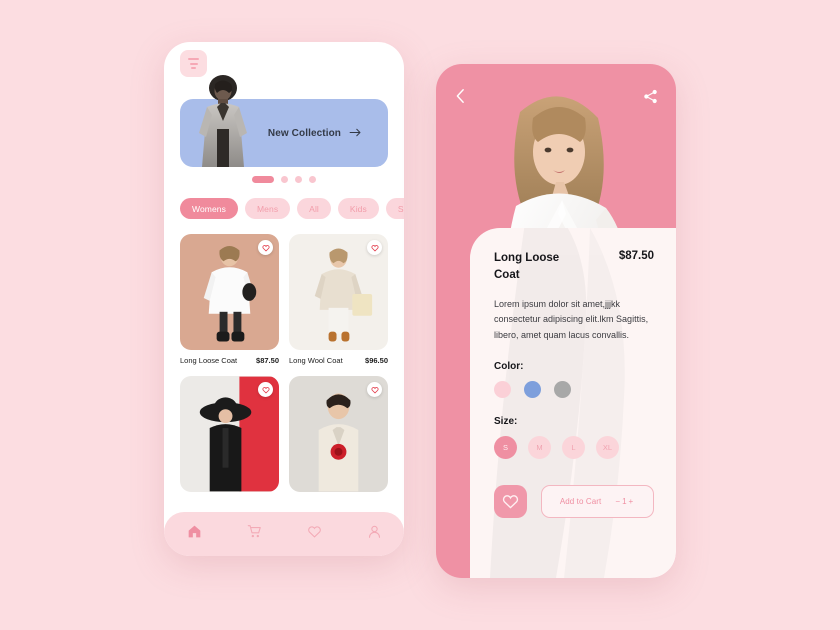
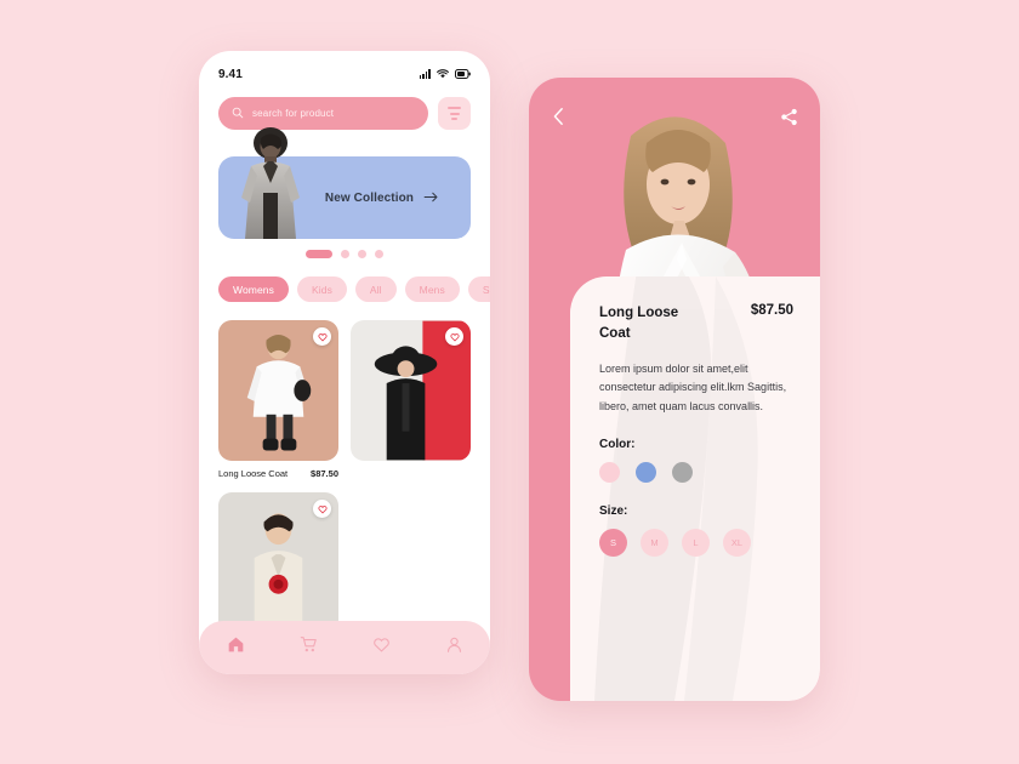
+ 9.41
+ search for product
  New Collection
  Womens
- Mens
+ Kids
  All
- Kids
+ Mens
  Long Loose Coat
  $87.50
- Long Wool Coat
- $96.50
  Long Loose Coat
  $87.50
- Lorem ipsum dolor sit amet,jjjkk consectetur adipiscing elit.lkm Sagittis, libero, amet quam lacus convallis.
+ Lorem ipsum dolor sit amet,elit consectetur adipiscing elit.lkm Sagittis, libero, amet quam lacus convallis.
  Color:
  Size:
  S
  M
  L
  XL
- Add to Cart
- −1+
